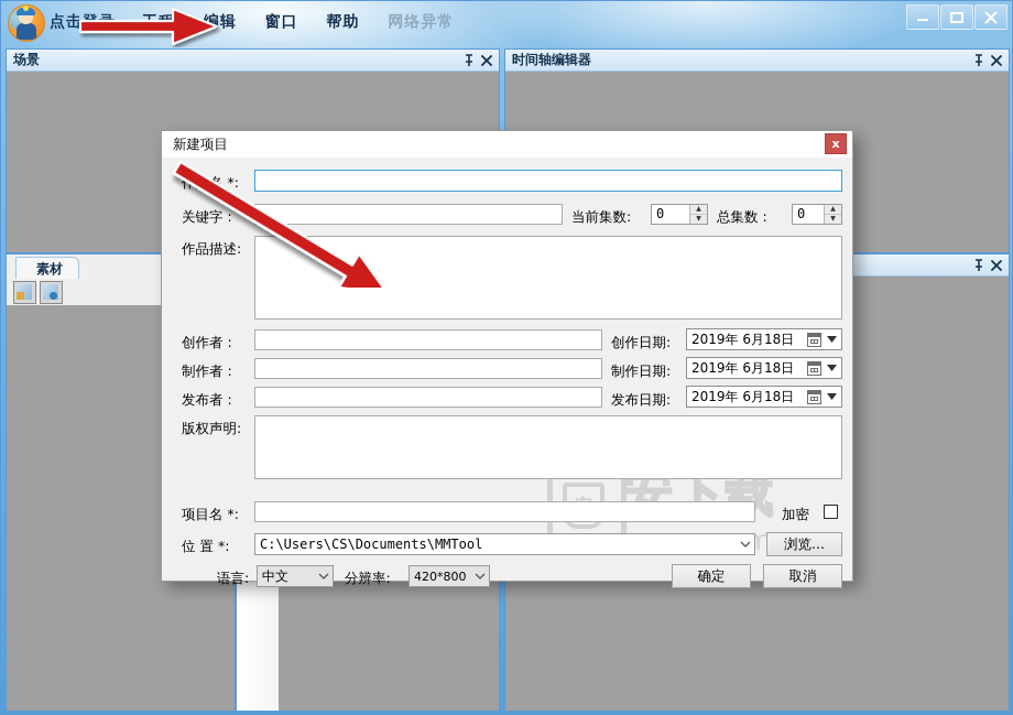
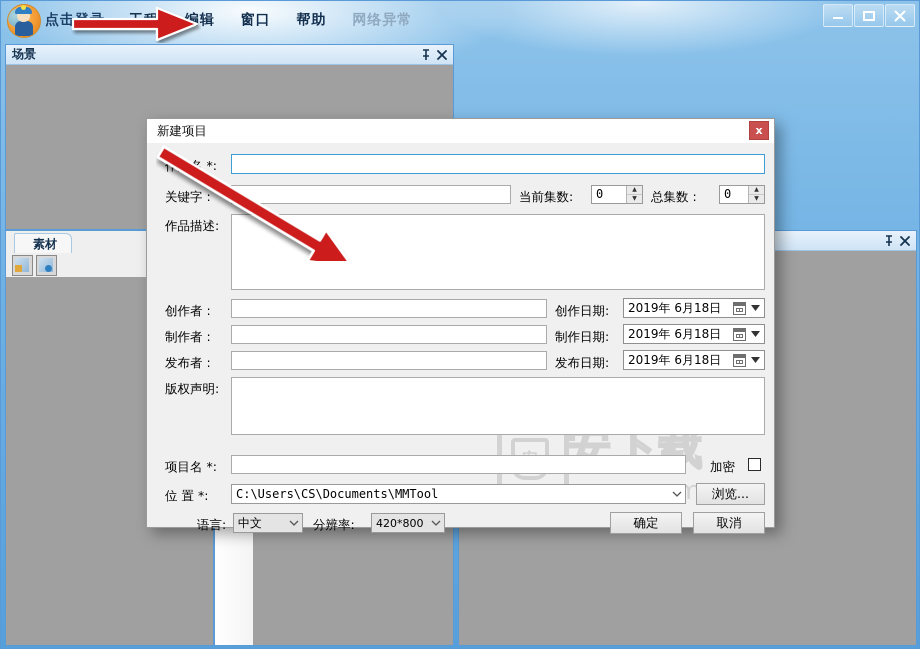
  编辑 窗口 帮助 网络异常
  场景
- 时间轴编辑器
  素材
  新建项目
  x
  安下载
  关键字 :
  当前集数:
  0
  总集数 :
  0
  作品描述:
  创作者 :
  创作日期:
  2019年 6月18日
  制作者 :
  制作日期:
  2019年 6月18日
  发布者 :
  发布日期:
  2019年 6月18日
  版权声明:
  项目名 *:
  加密
  位 置 *:
  C:\Users\CS\Documents\MMTool
  浏览...
  语言:
  中文
  分辨率:
  420*800
  确定
  取消
